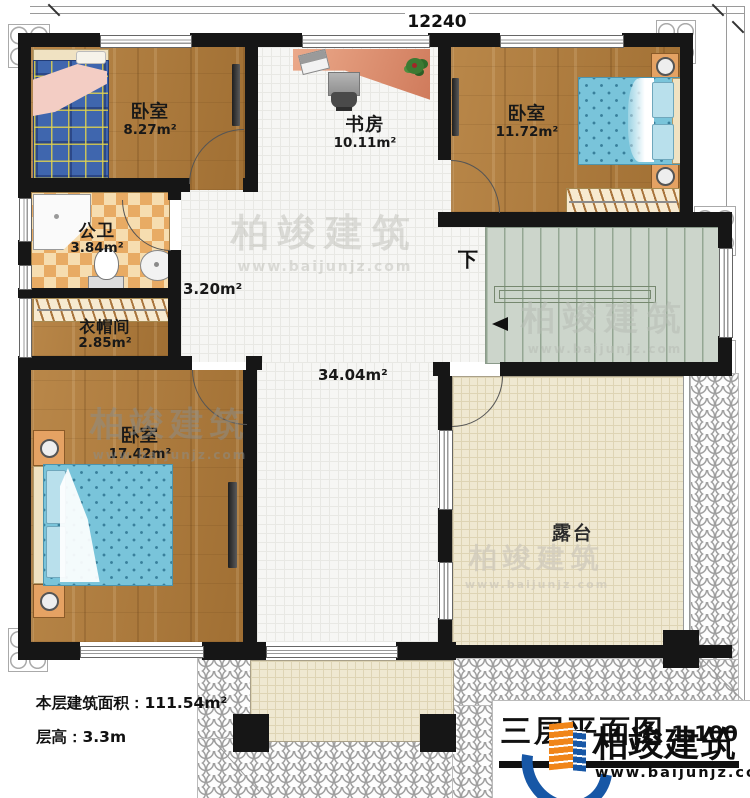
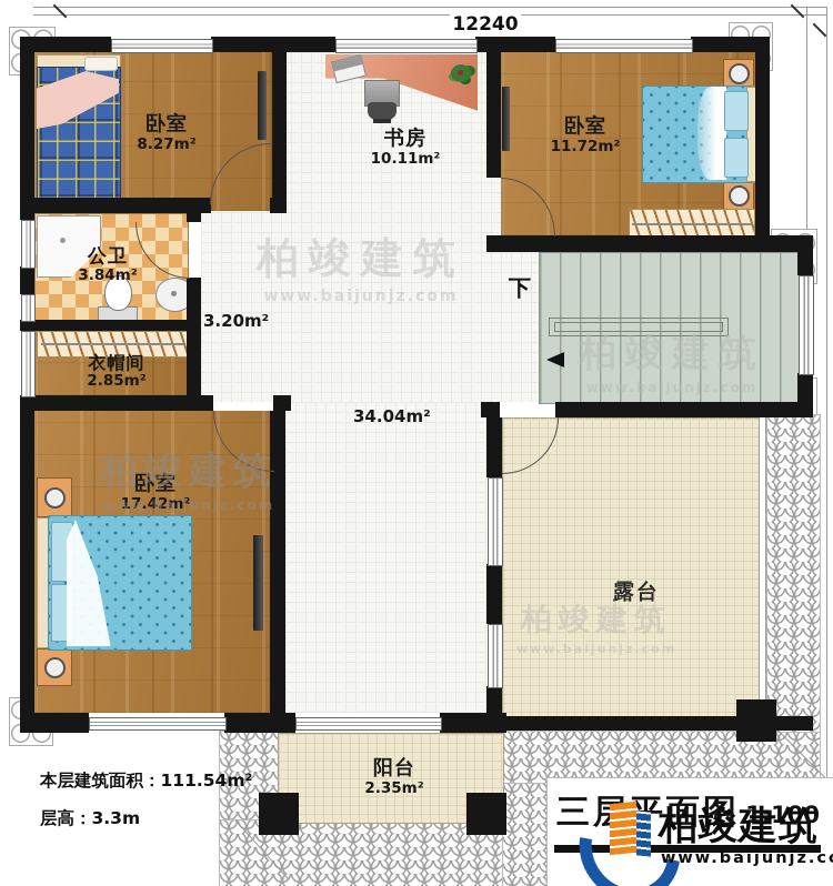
  12240
  下
  卧室
  8.27m²
  书房
  10.11m²
  卧室
  11.72m²
  公卫
  3.84m²
  衣帽间
  2.85m²
  卧室
  17.42m²
  3.20m²
  34.04m²
  露台
+ 阳台
+ 2.35m²
  柏竣建筑
  www.baijunjz.com
  柏竣建筑
  www.baijunjz.com
  柏竣建筑
  www.baijunjz.com
  柏竣建筑
  www.baijunjz.com
  本层建筑面积：111.54m²
  层高：3.3m
  三面图 1:100
  柏竣建筑
  www.baijunjz.c
